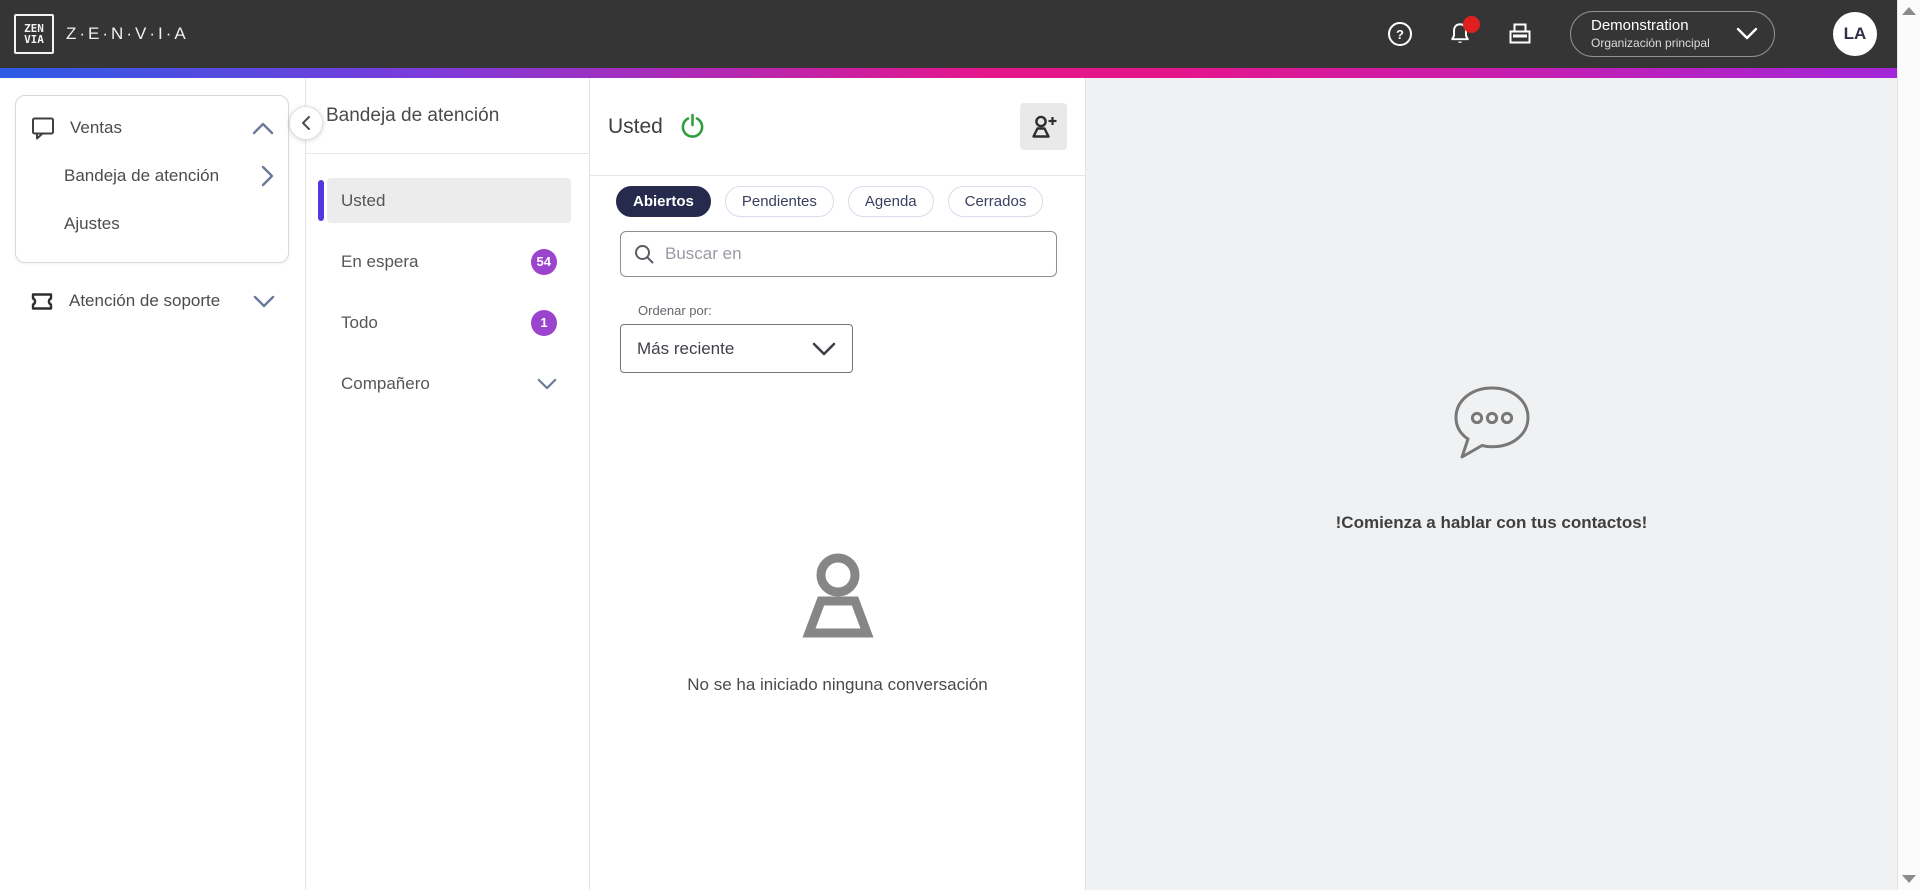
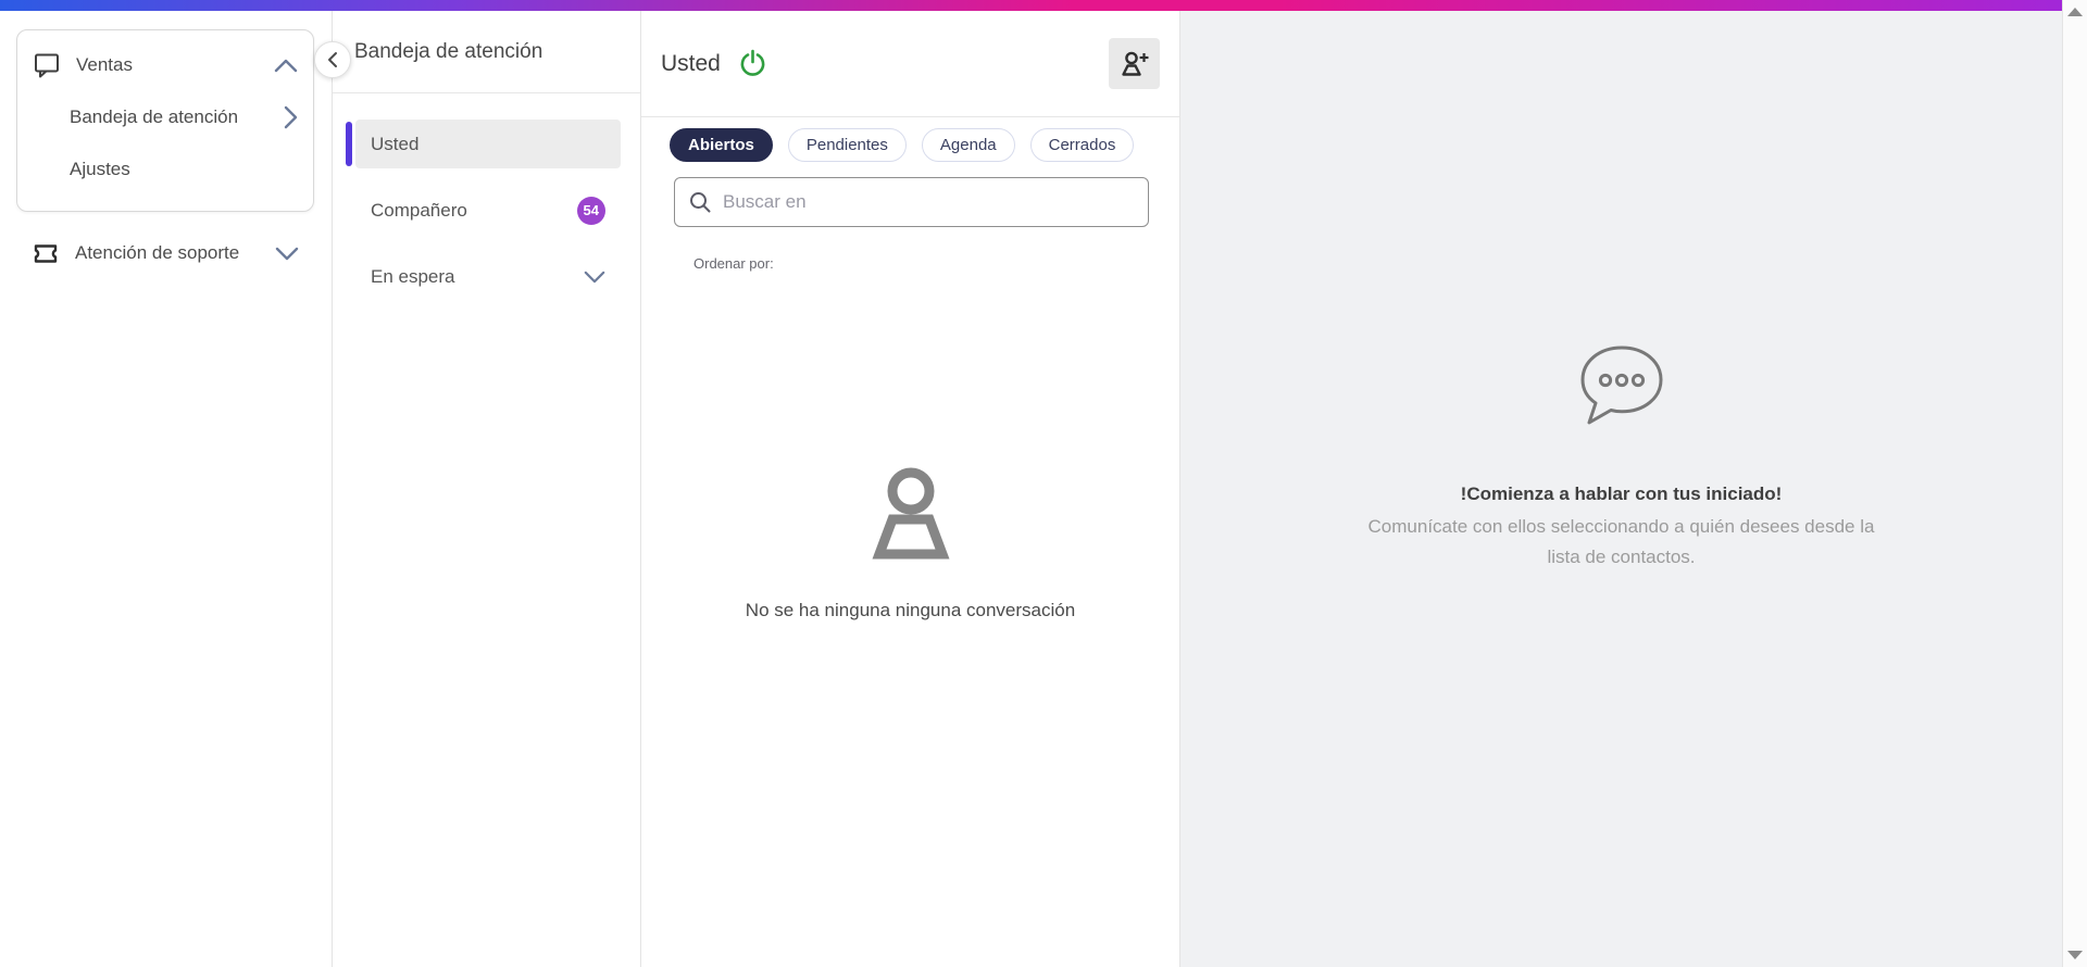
- ZEN
- VIA
- Z·E·N·V·I·A
- ?
- Demonstration
- Organización principal
- LA
  Ventas
  Bandeja de atención
  Ajustes
  Atención de soporte
  Bandeja de atención
  Usted
- En espera
+ Compañero
  54
- Todo
- 1
- Compañero
+ En espera
  Usted
  Abiertos
  Pendientes
  Agenda
  Cerrados
  Buscar en
  Ordenar por:
- Más reciente
- No se ha iniciado ninguna conversación
+ No se ha ninguna ninguna conversación
- !Comienza a hablar con tus contactos!
+ !Comienza a hablar con tus iniciado!
+ Comunícate con ellos seleccionando a quién desees desde la lista de contactos.
